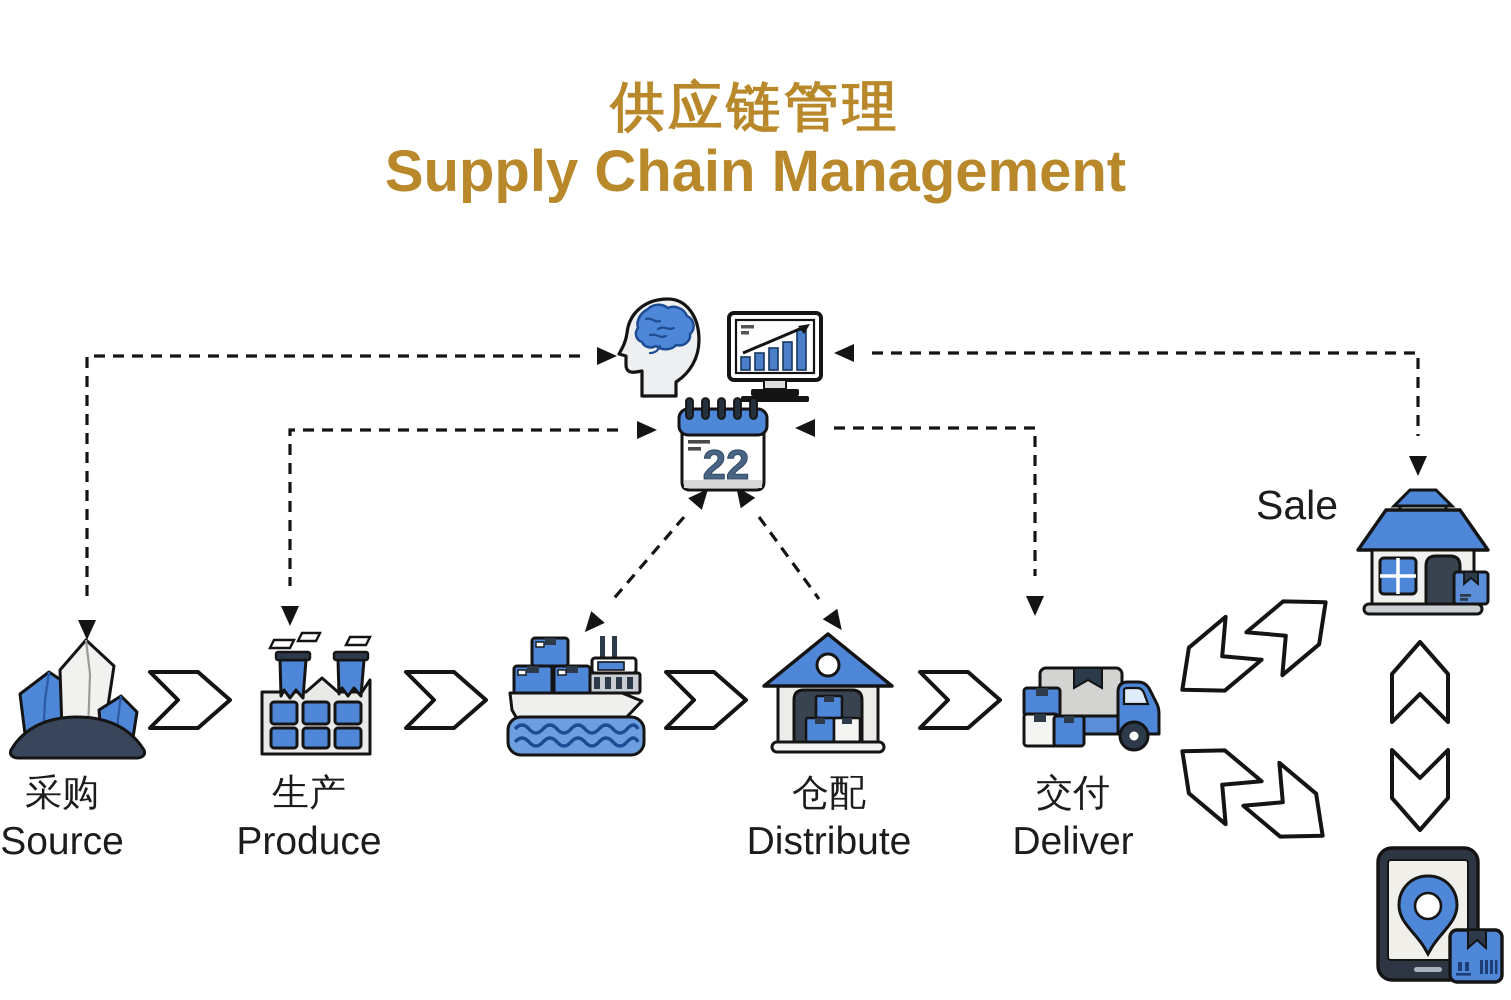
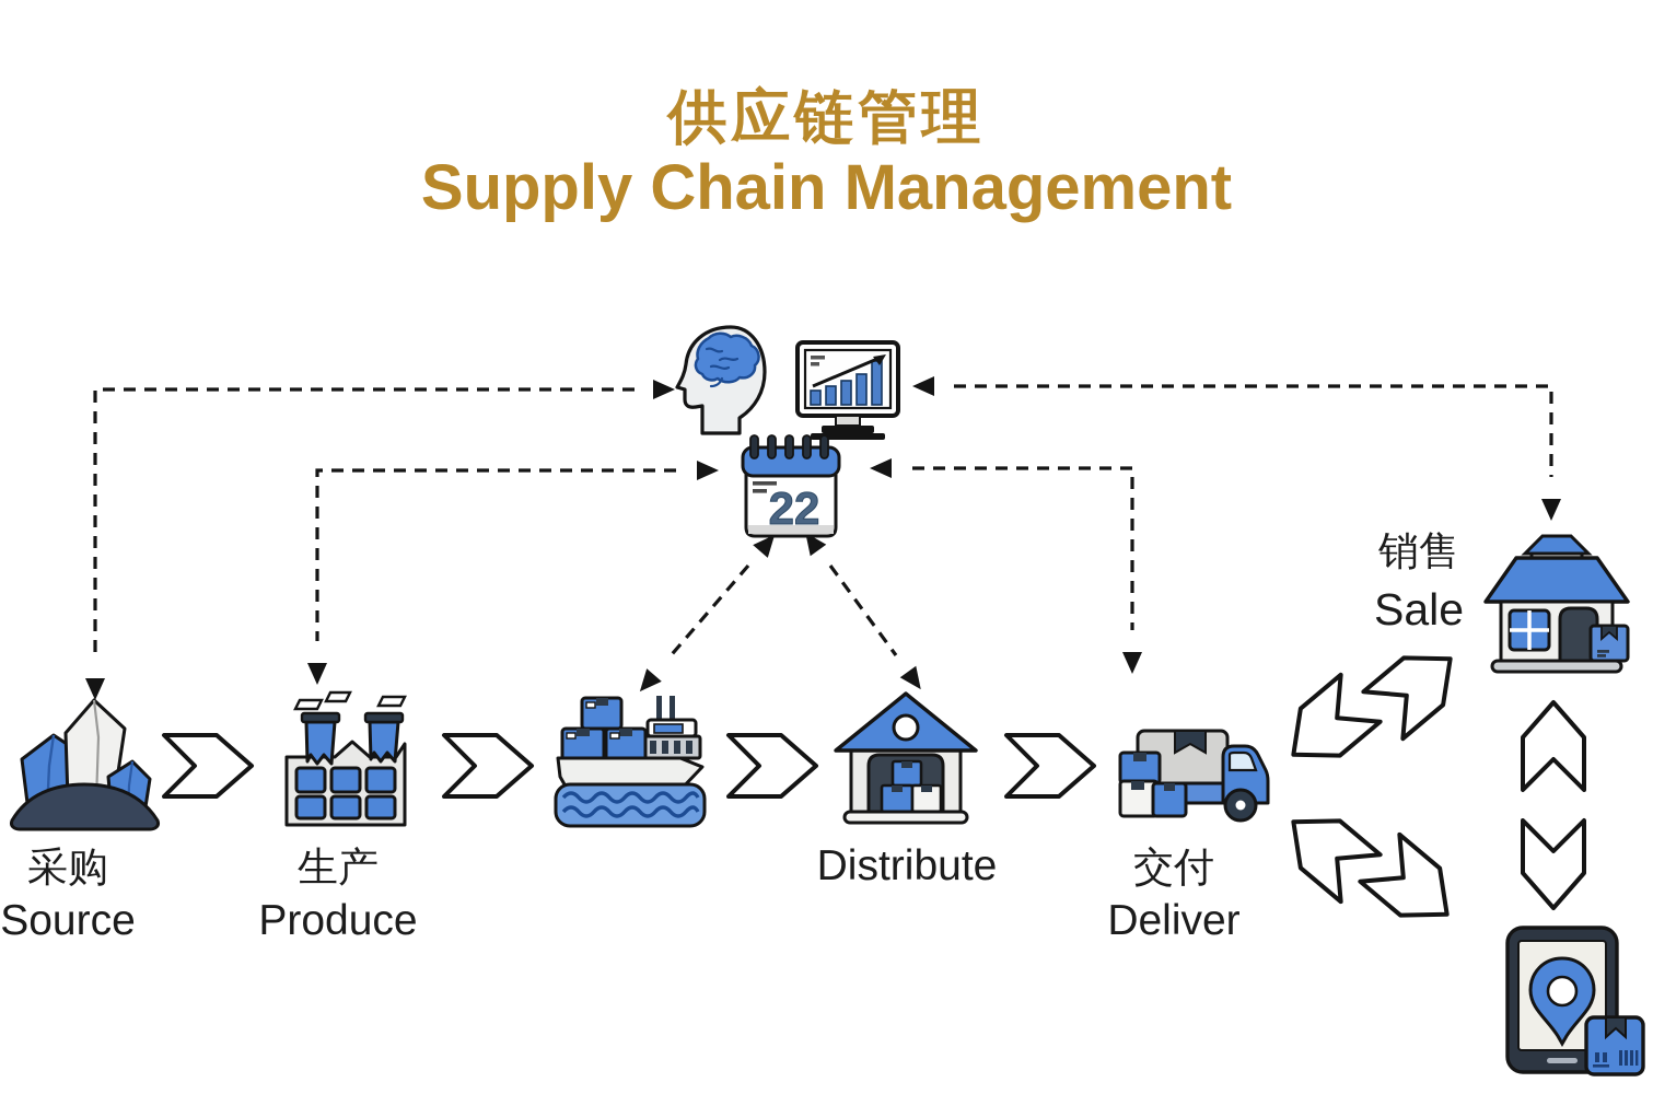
  供应链管理
  Supply Chain Management
  22
  采购
  Source
  生产
  Produce
- 仓配
  Distribute
  交付
  Deliver
+ 销售
  Sale
